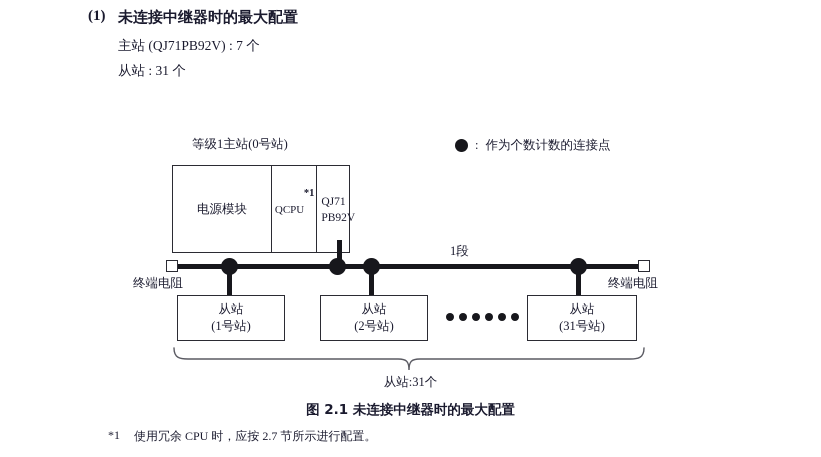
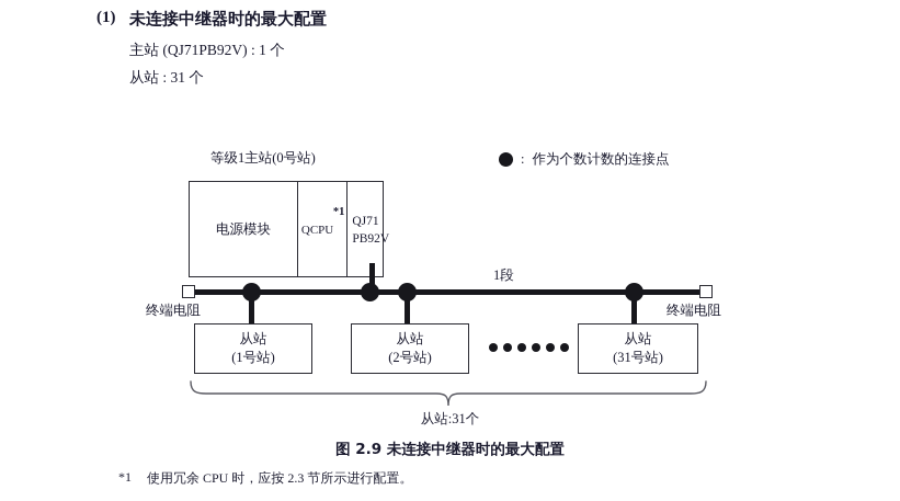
  (1)
  未连接中继器时的最大配置
- 主站 (QJ71PB92V) : 7 个
+ 主站 (QJ71PB92V) : 1 个
  从站 : 31 个
  :
  作为个数计数的连接点
  等级1主站(0号站)
  电源模块
  *1
  QCPU
  QJ71
  PB92V
  终端电阻
  终端电阻
  1段
  从站
  (1号站)
  从站
  (2号站)
  从站
  (31号站)
  从站:31个
- 图 2.1 未连接中继器时的最大配置
+ 图 2.9 未连接中继器时的最大配置
  *1
- 使用冗余 CPU 时，应按 2.7 节所示进行配置。
+ 使用冗余 CPU 时，应按 2.3 节所示进行配置。
